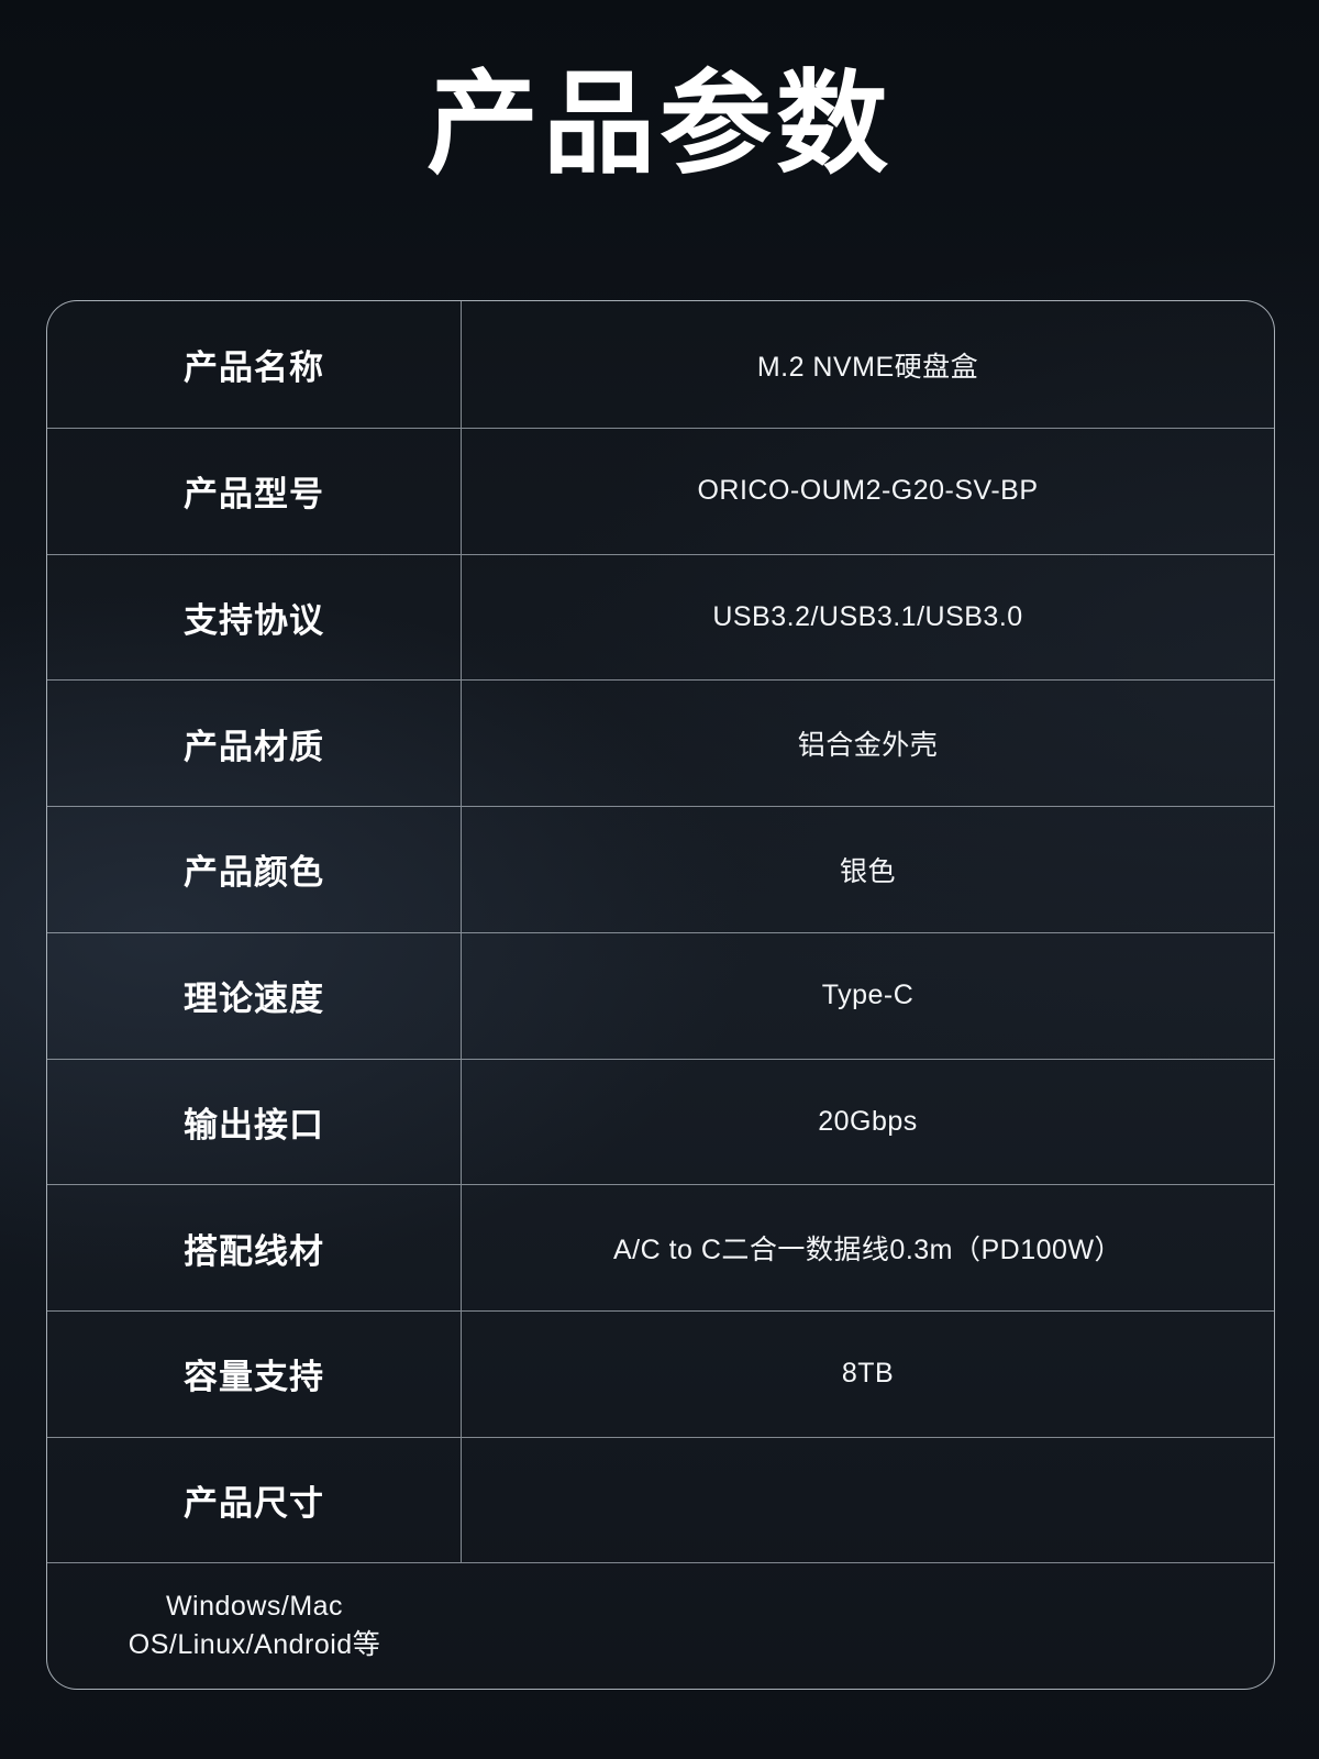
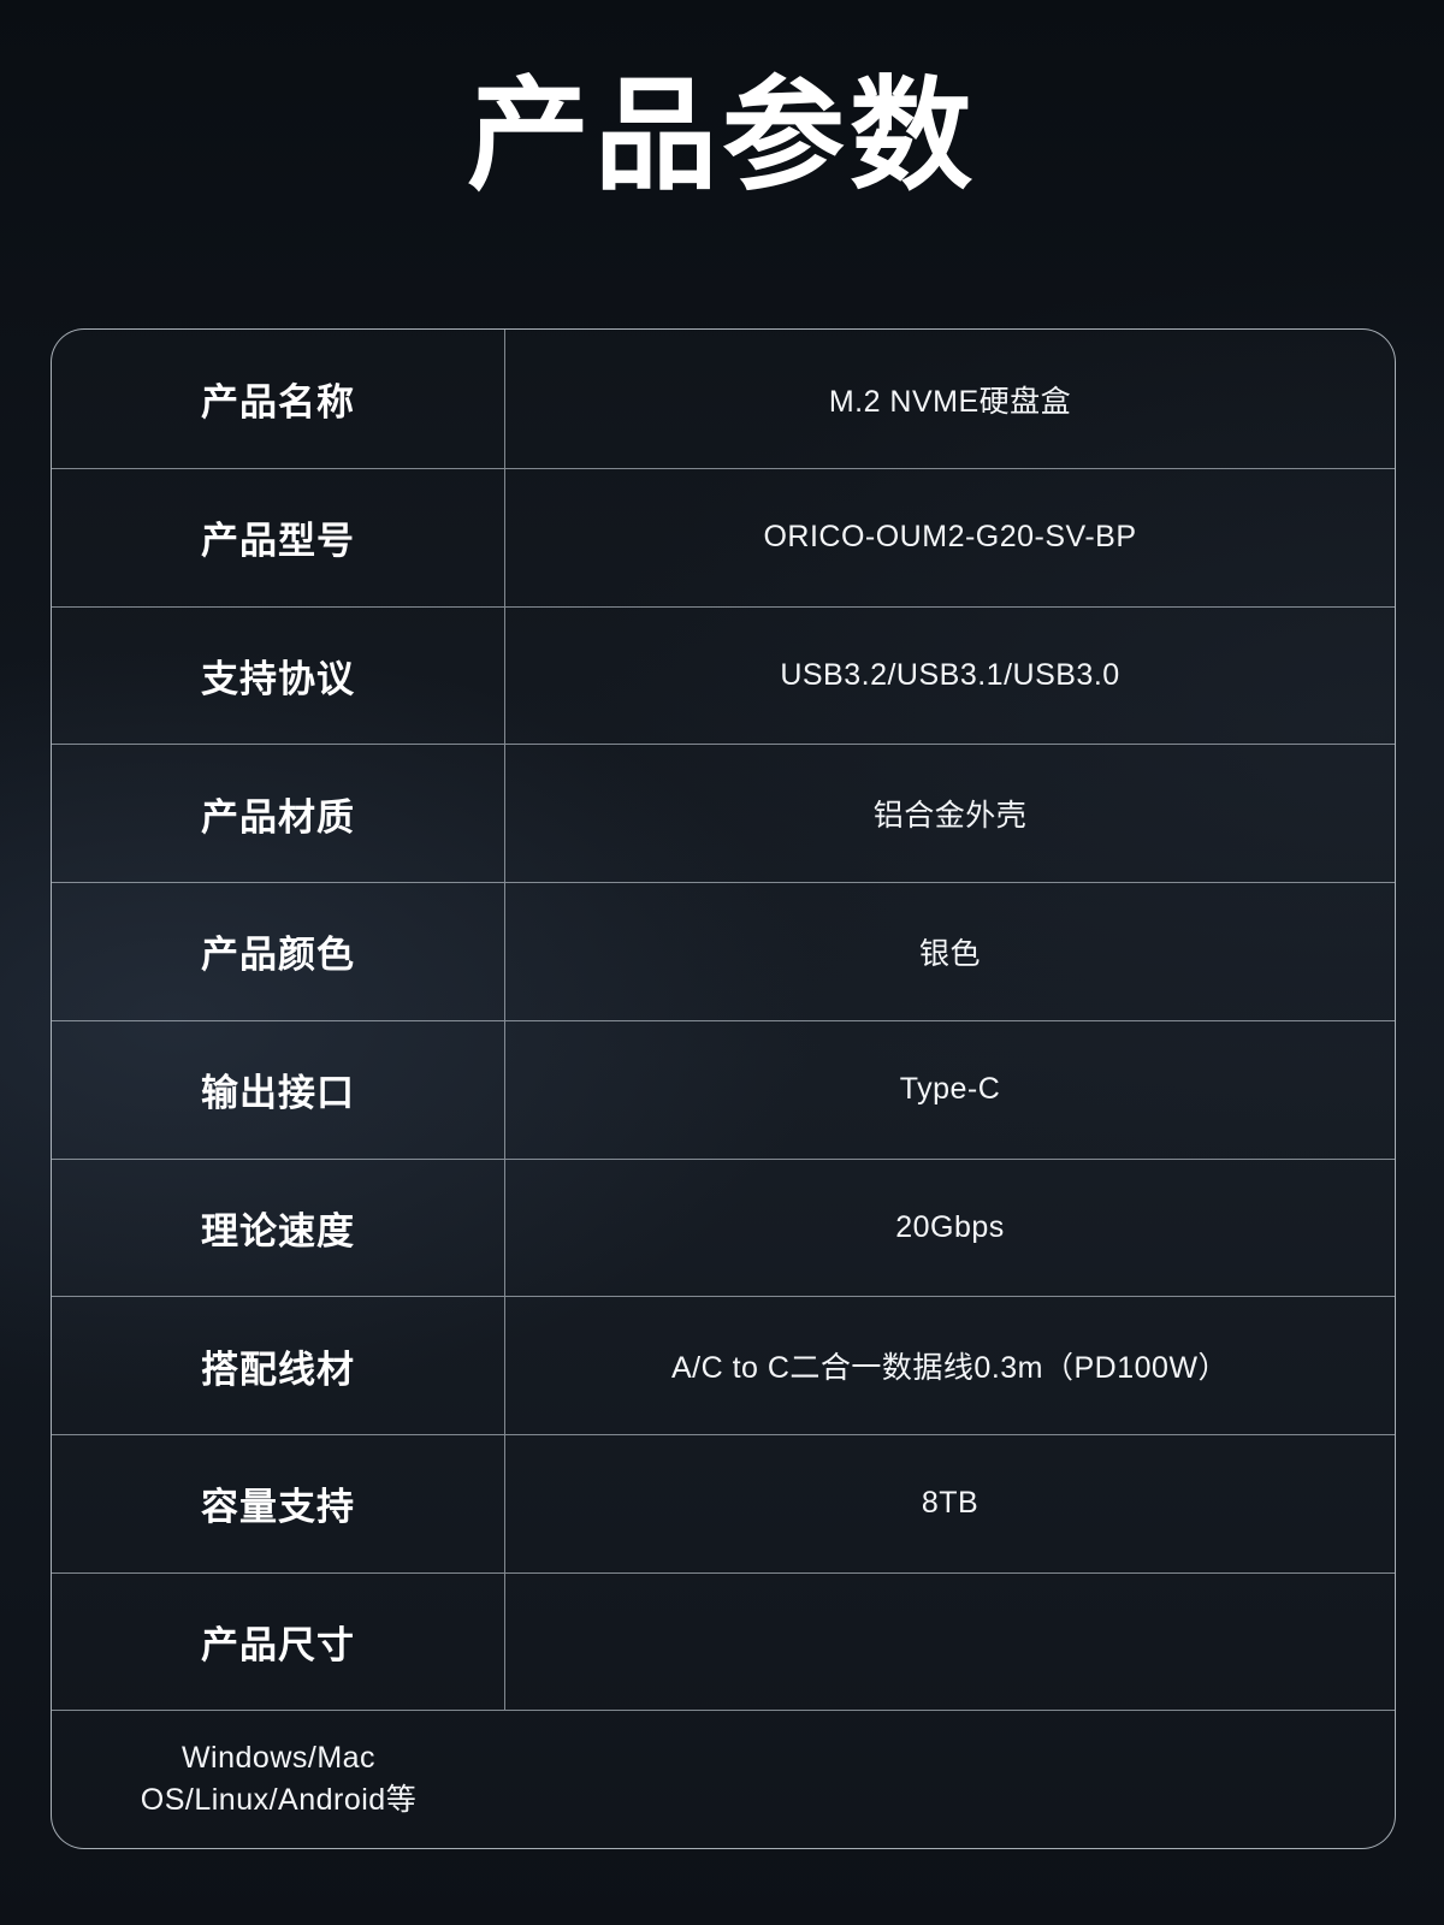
  产品参数
  产品名称
  M.2 NVME硬盘盒
  产品型号
  ORICO-OUM2-G20-SV-BP
  支持协议
  USB3.2/USB3.1/USB3.0
  产品材质
  铝合金外壳
  产品颜色
  银色
- 理论速度
+ 输出接口
  Type-C
- 输出接口
+ 理论速度
  20Gbps
  搭配线材
  A/C to C二合一数据线0.3m（PD100W）
  容量支持
  8TB
  产品尺寸
  Windows/Mac OS/Linux/Android等
